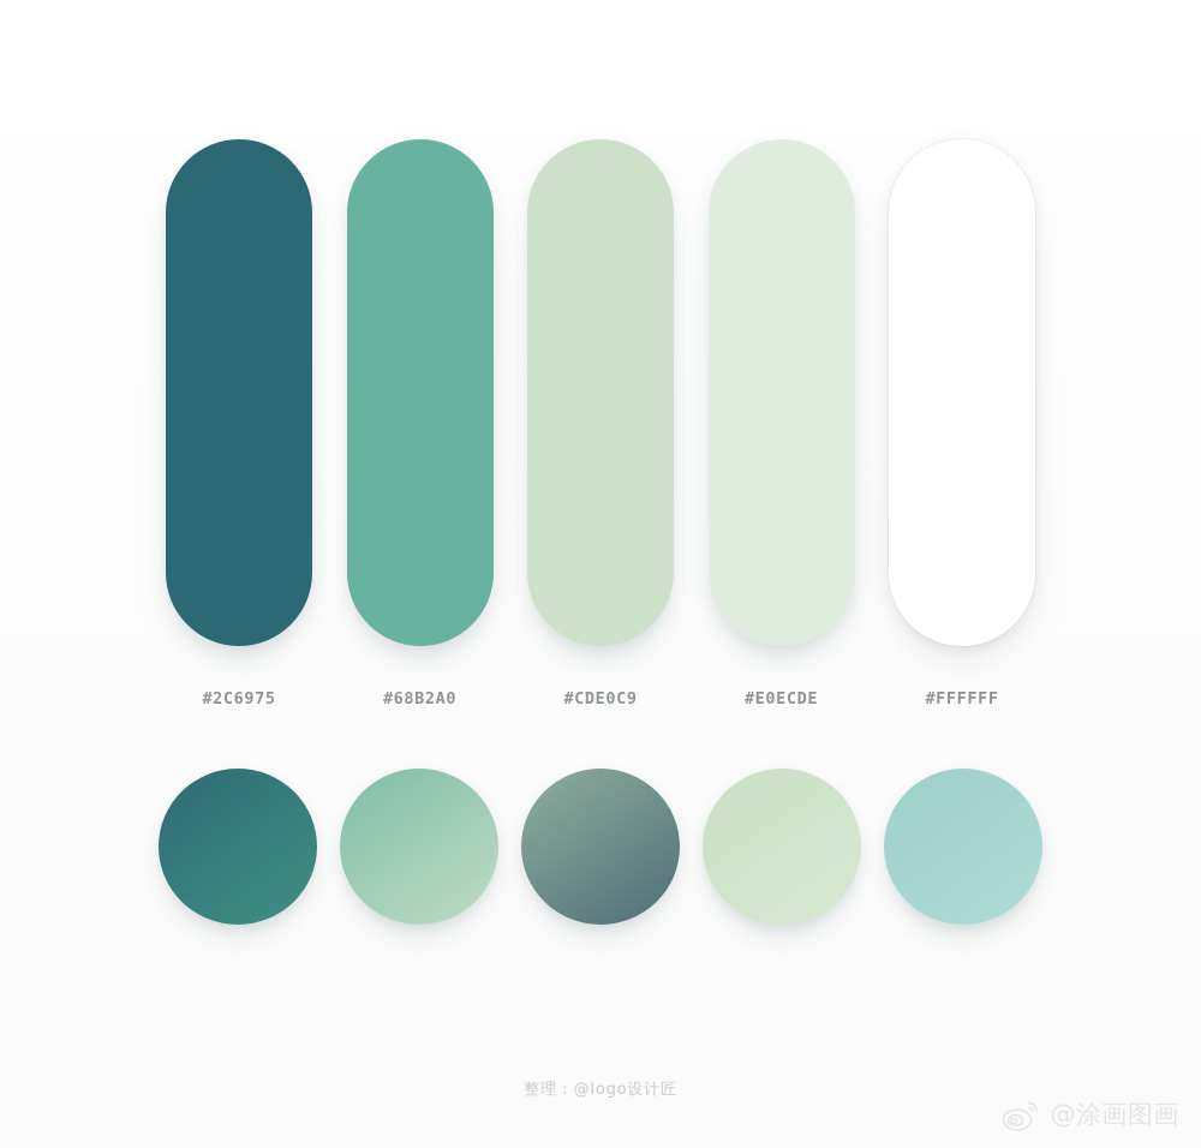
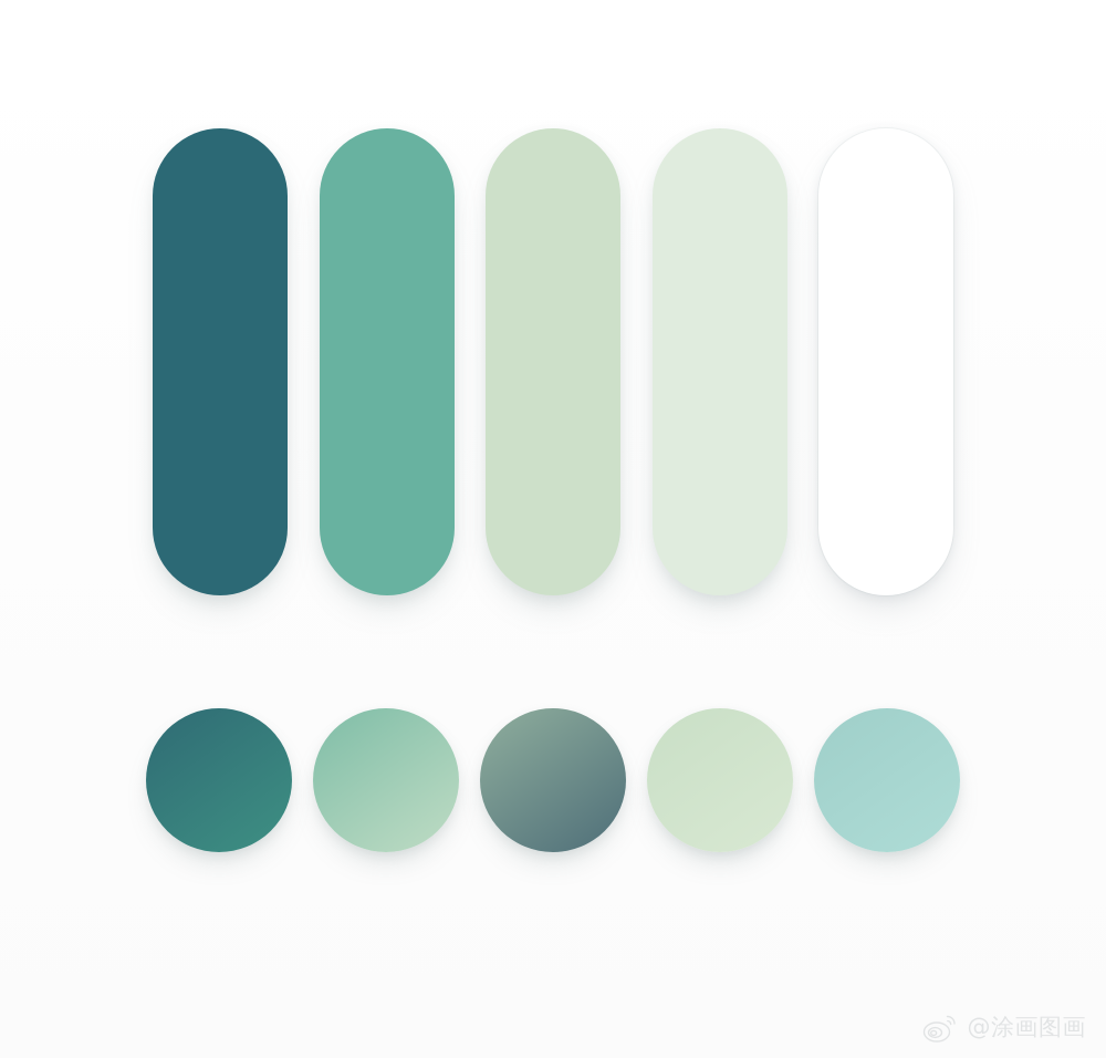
- #2C6975
- #68B2A0
- #CDE0C9
- #E0ECDE
- #FFFFFF
- 整理：@logo设计匠
  @涂画图画
